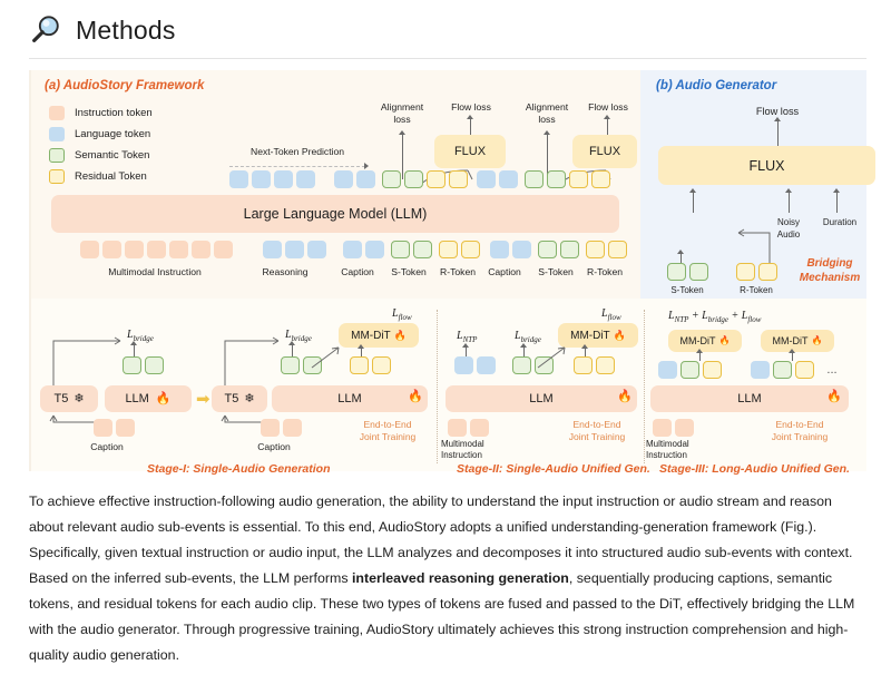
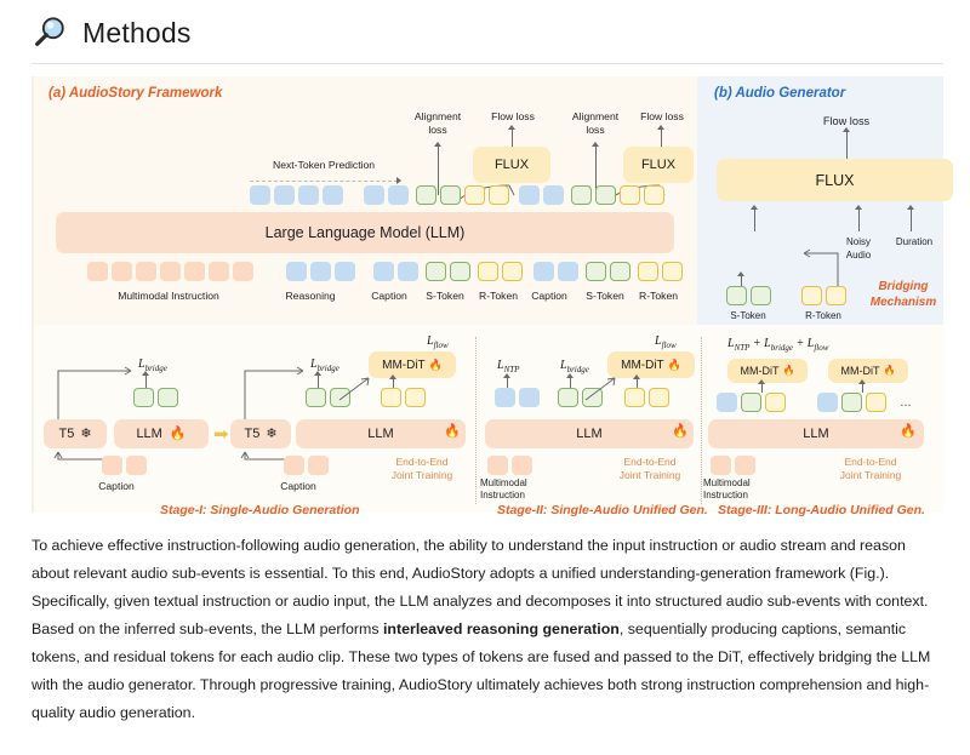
  Methods
  (a) AudioStory Framework
- Instruction token
- Language token
- Semantic Token
- Residual Token
  Next-Token Prediction
  Alignment
  loss
  Flow loss
  FLUX
  Alignment
  loss
  Flow loss
  FLUX
  Large Language Model (LLM)
  Multimodal Instruction
  Reasoning
  Caption
  S-Token
  R-Token
  Caption
  S-Token
  R-Token
  (b) Audio Generator
  Flow loss
  FLUX
  Noisy
  Audio
  Duration
  S-Token
  R-Token
  Bridging
  Mechanism
  Lbridge
  T5
  ❄
  LLM
  🔥
  ➡
  Caption
  Lbridge
  Lflow
  MM-DiT
  🔥
  T5
  ❄
  LLM
  🔥
  Caption
  End-to-End
  Joint Training
  Stage-I: Single-Audio Generation
  LNTP
  Lbridge
  Lflow
  MM-DiT
  🔥
  LLM
  🔥
  Multimodal
  Instruction
  End-to-End
  Joint Training
  Stage-II: Single-Audio Unified Gen.
  LNTP + Lbridge + Lflow
  MM-DiT
  🔥
  MM-DiT
  🔥
  ...
  LLM
  🔥
  Multimodal
  Instruction
  End-to-End
  Joint Training
  Stage-III: Long-Audio Unified Gen.
- To achieve effective instruction-following audio generation, the ability to understand the input instruction or audio stream and reason about relevant audio sub-events is essential. To this end, AudioStory adopts a unified understanding-generation framework (Fig.). Specifically, given textual instruction or audio input, the LLM analyzes and decomposes it into structured audio sub-events with context. Based on the inferred sub-events, the LLM performs interleaved reasoning generation, sequentially producing captions, semantic tokens, and residual tokens for each audio clip. These two types of tokens are fused and passed to the DiT, effectively bridging the LLM with the audio generator. Through progressive training, AudioStory ultimately achieves this strong instruction comprehension and high-quality audio generation.
+ To achieve effective instruction-following audio generation, the ability to understand the input instruction or audio stream and reason about relevant audio sub-events is essential. To this end, AudioStory adopts a unified understanding-generation framework (Fig.). Specifically, given textual instruction or audio input, the LLM analyzes and decomposes it into structured audio sub-events with context. Based on the inferred sub-events, the LLM performs interleaved reasoning generation, sequentially producing captions, semantic tokens, and residual tokens for each audio clip. These two types of tokens are fused and passed to the DiT, effectively bridging the LLM with the audio generator. Through progressive training, AudioStory ultimately achieves both strong instruction comprehension and high-quality audio generation.
